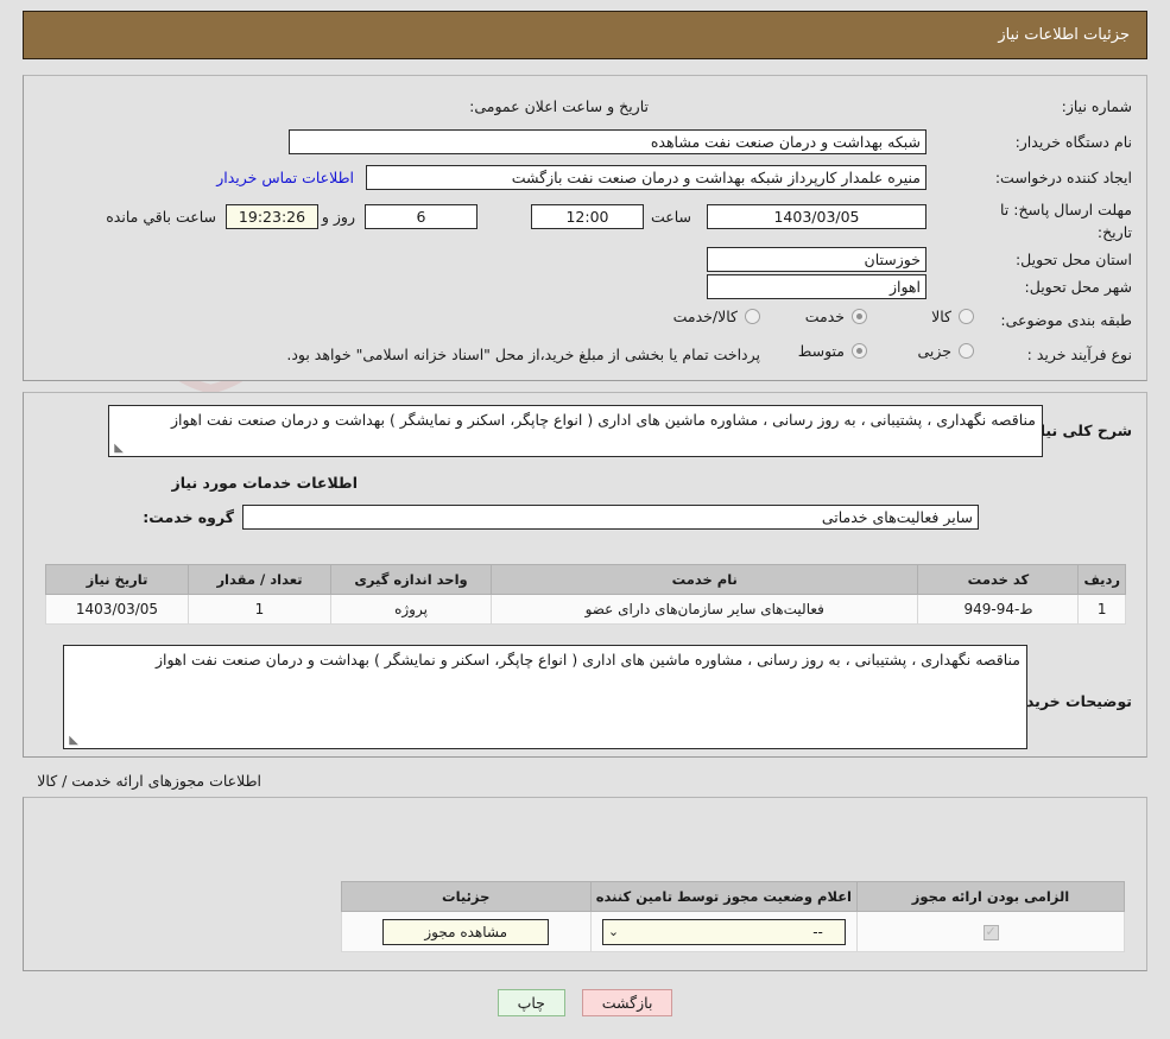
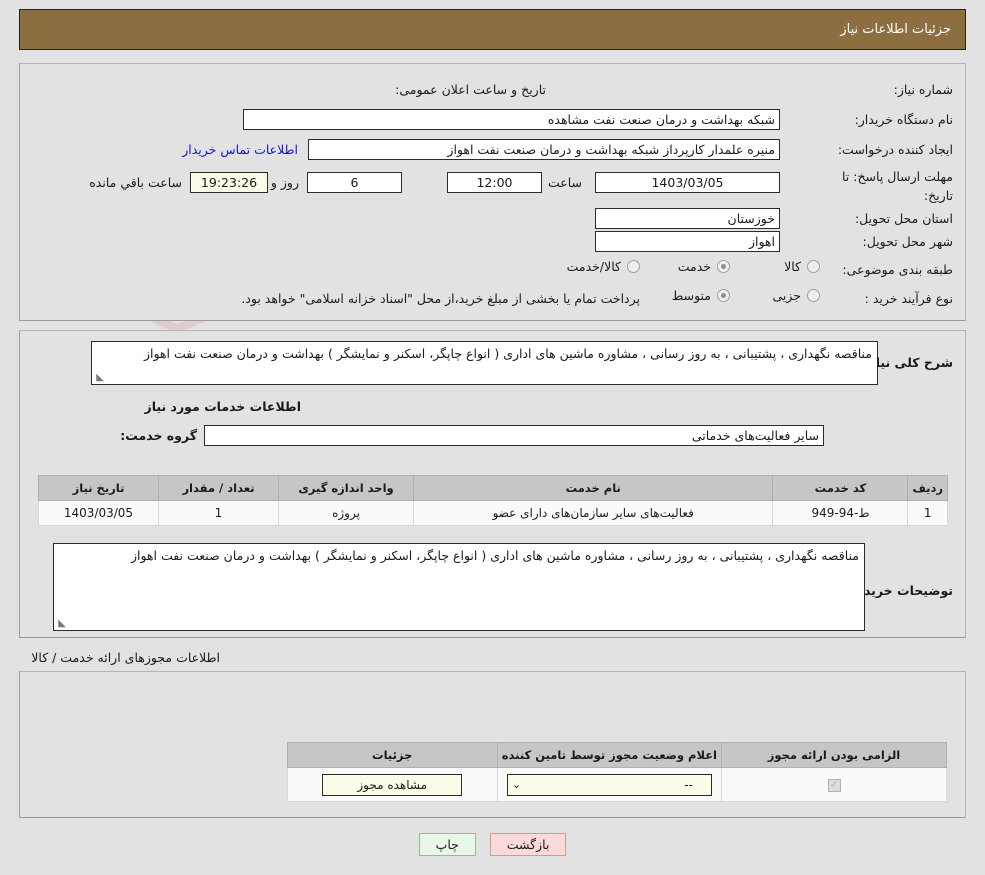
  جزئیات اطلاعات نیاز
  شماره نیاز:
  تاریخ و ساعت اعلان عمومی:
  نام دستگاه خریدار:
  شبکه بهداشت و درمان صنعت نفت مشاهده
  ایجاد کننده درخواست:
- منیره علمدار کارپرداز شبکه بهداشت و درمان صنعت نفت بازگشت
+ منیره علمدار کارپرداز شبکه بهداشت و درمان صنعت نفت اهواز
  اطلاعات تماس خریدار
  مهلت ارسال پاسخ: تا
  تاریخ:
  1403/03/05
  ساعت
  12:00
  6
  روز و
  19:23:26
  ساعت باقي مانده
  استان محل تحویل:
  خوزستان
  شهر محل تحویل:
  اهواز
  طبقه بندی موضوعی:
  کالا
  خدمت
  کالا/خدمت
  نوع فرآیند خرید :
  جزیی
  متوسط
  پرداخت تمام یا بخشی از مبلغ خرید،از محل "اسناد خزانه اسلامی" خواهد بود.
  شرح کلی نیا
  مناقصه نگهداری ، پشتیبانی ، به روز رسانی ، مشاوره ماشین های اداری ( انواع چاپگر، اسکنر و نمایشگر ) بهداشت و درمان صنعت نفت اهواز
  ◣
  اطلاعات خدمات مورد نیاز
  گروه خدمت:
  سایر فعالیت‌های خدماتی
  ردیف	کد خدمت	نام خدمت	واحد اندازه گیری	تعداد / مقدار	تاریخ نیاز
  1	ط-94-949	فعالیت‌های سایر سازمان‌های دارای عضو	پروژه	1	1403/03/05
  توضیحات خرید
  مناقصه نگهداری ، پشتیبانی ، به روز رسانی ، مشاوره ماشین های اداری ( انواع چاپگر، اسکنر و نمایشگر ) بهداشت و درمان صنعت نفت اهواز
  ◣
  اطلاعات مجوزهای ارائه خدمت / کالا
  الزامی بودن ارائه مجوز	اعلام وضعیت مجوز توسط تامین کننده	جزئیات
  	⌄ --	مشاهده مجوز
  بازگشت چاپ
